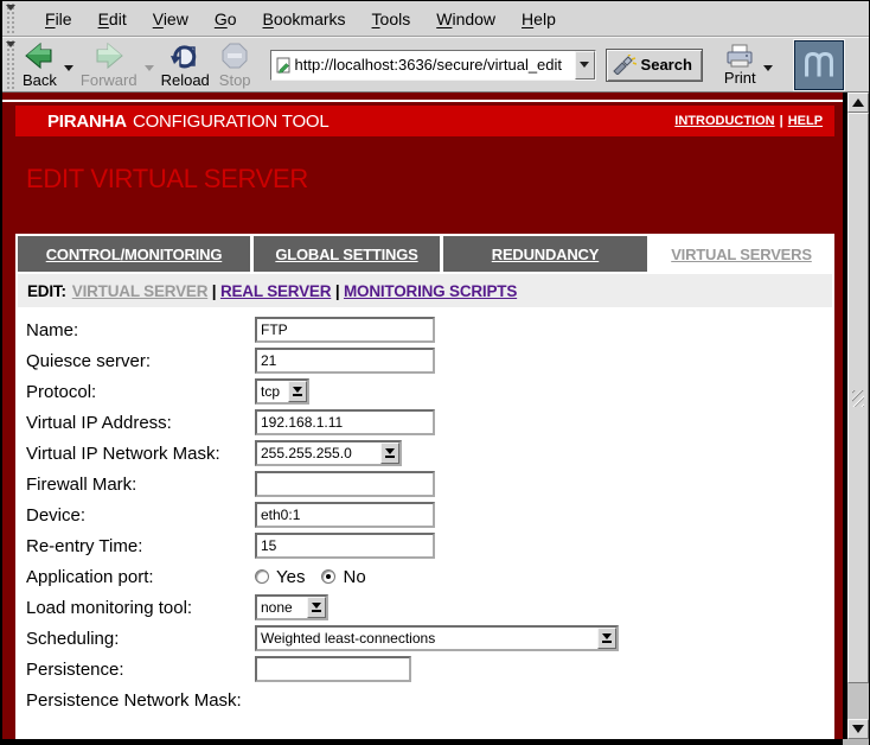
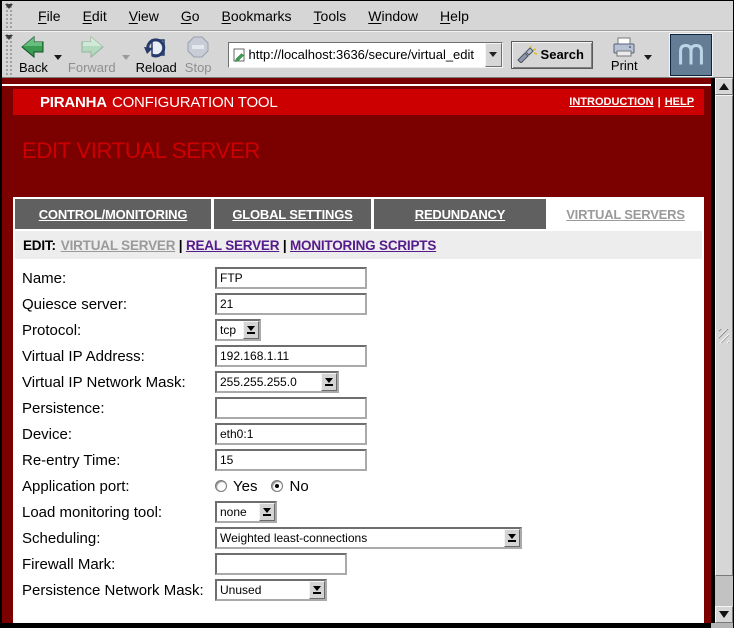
  File
  Edit
  View
  Go
  Bookmarks
  Tools
  Window
  Help
  Back
  Forward
  Reload
  Stop
  http://localhost:3636/secure/virtual_edit
  Search
  Print
  PIRANHA CONFIGURATION TOOL
  INTRODUCTION | HELP
  EDIT VIRTUAL SERVER
  CONTROL/MONITORING
  GLOBAL SETTINGS
  REDUNDANCY
  VIRTUAL SERVERS
  EDIT:
  VIRTUAL SERVER | REAL SERVER | MONITORING SCRIPTS
  Name:
  FTP
  Quiesce server:
  21
  Protocol:
  tcp
  Virtual IP Address:
  192.168.1.11
  Virtual IP Network Mask:
  255.255.255.0
- Firewall Mark:
+ Persistence:
  Device:
  eth0:1
  Re-entry Time:
  15
  Application port:
  Yes
  No
  Load monitoring tool:
  none
  Scheduling:
  Weighted least-connections
- Persistence:
+ Firewall Mark:
  Persistence Network Mask:
+ Unused
